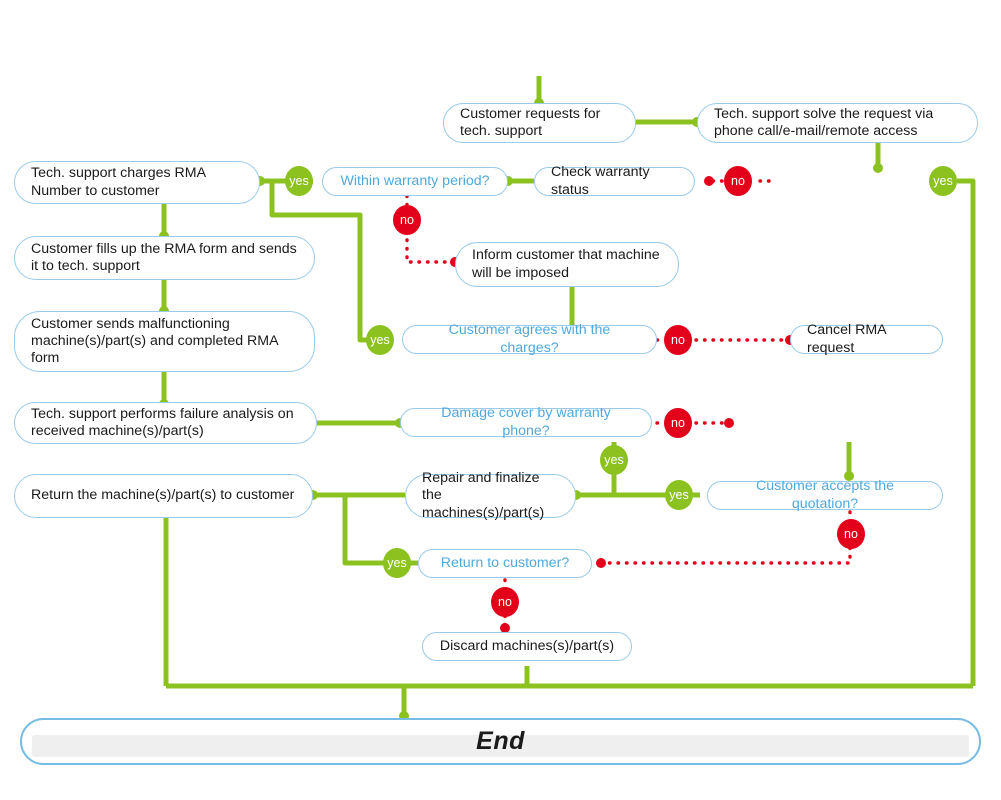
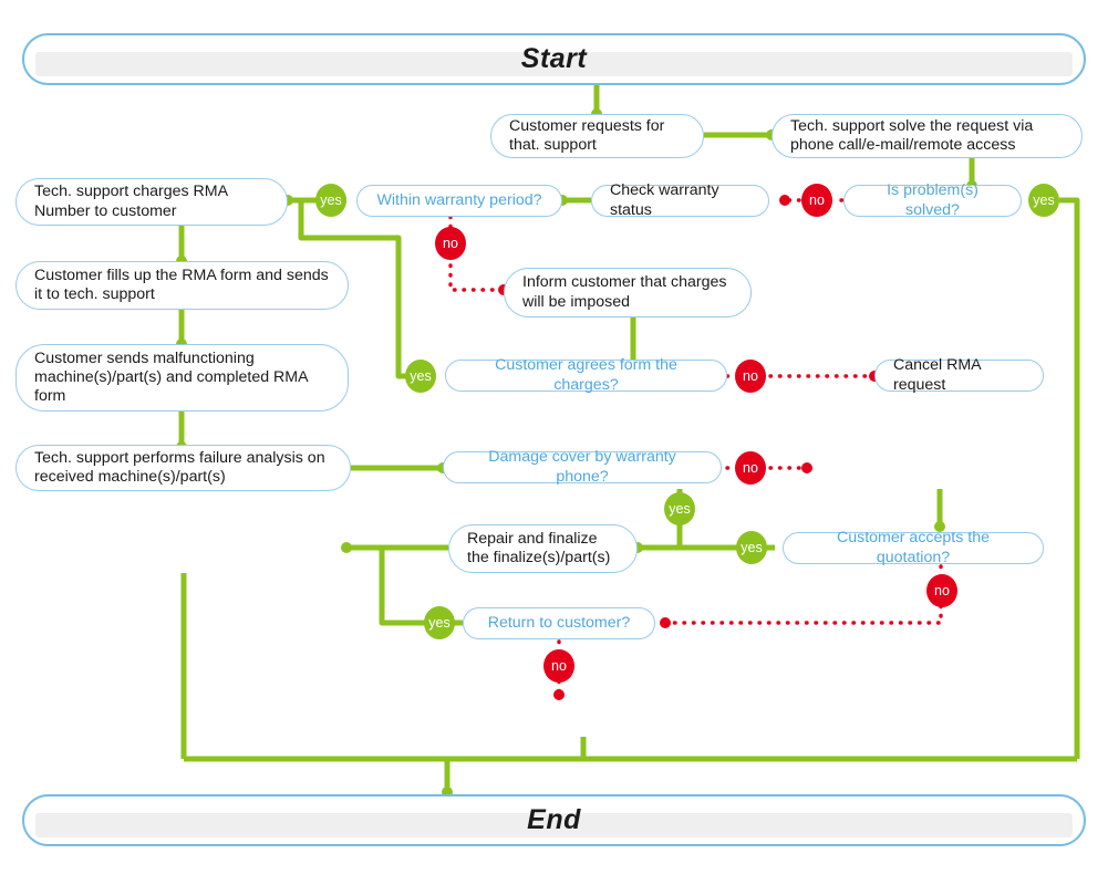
+ Start
- Customer requests for tech. support
+ Customer requests for that. support
  Tech. support solve the request via phone call/e-mail/remote access
  Tech. support charges RMA Number to customer
  Within warranty period?
  Check warranty status
+ Is problem(s) solved?
  Customer fills up the RMA form and sends it to tech. support
- Inform customer that machine will be imposed
+ Inform customer that charges will be imposed
  Customer sends malfunctioning machine(s)/part(s) and completed RMA form
- Customer agrees with the charges?
+ Customer agrees form the charges?
  Cancel RMA request
  Tech. support performs failure analysis on received machine(s)/part(s)
  Damage cover by warranty phone?
- Return the machine(s)/part(s) to customer
- Repair and finalize the machines(s)/part(s)
+ Repair and finalize the finalize(s)/part(s)
  Customer accepts the quotation?
  Return to customer?
- Discard machines(s)/part(s)
  End
  yes
  no
  yes
  no
  yes
  no
  no
  yes
  yes
  no
  yes
  no
